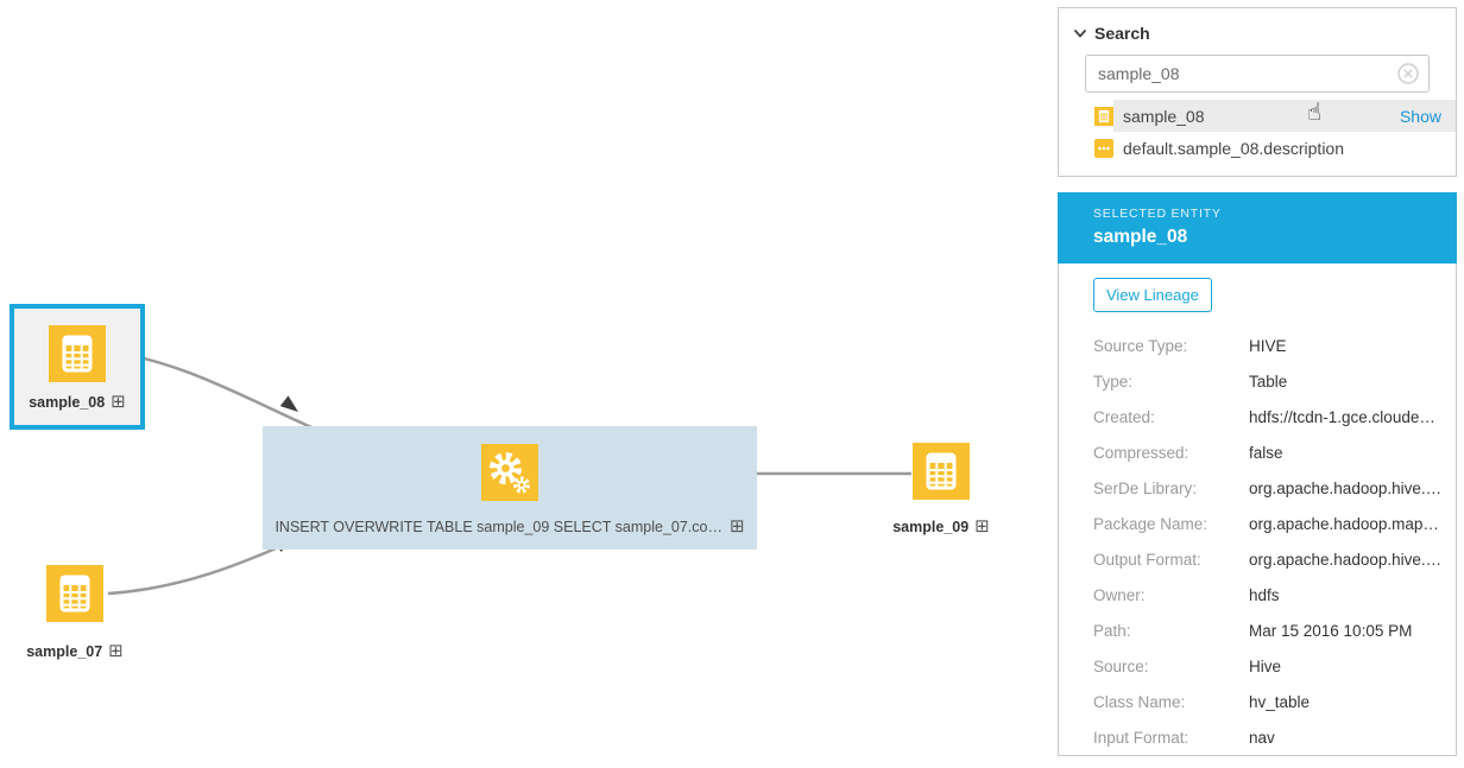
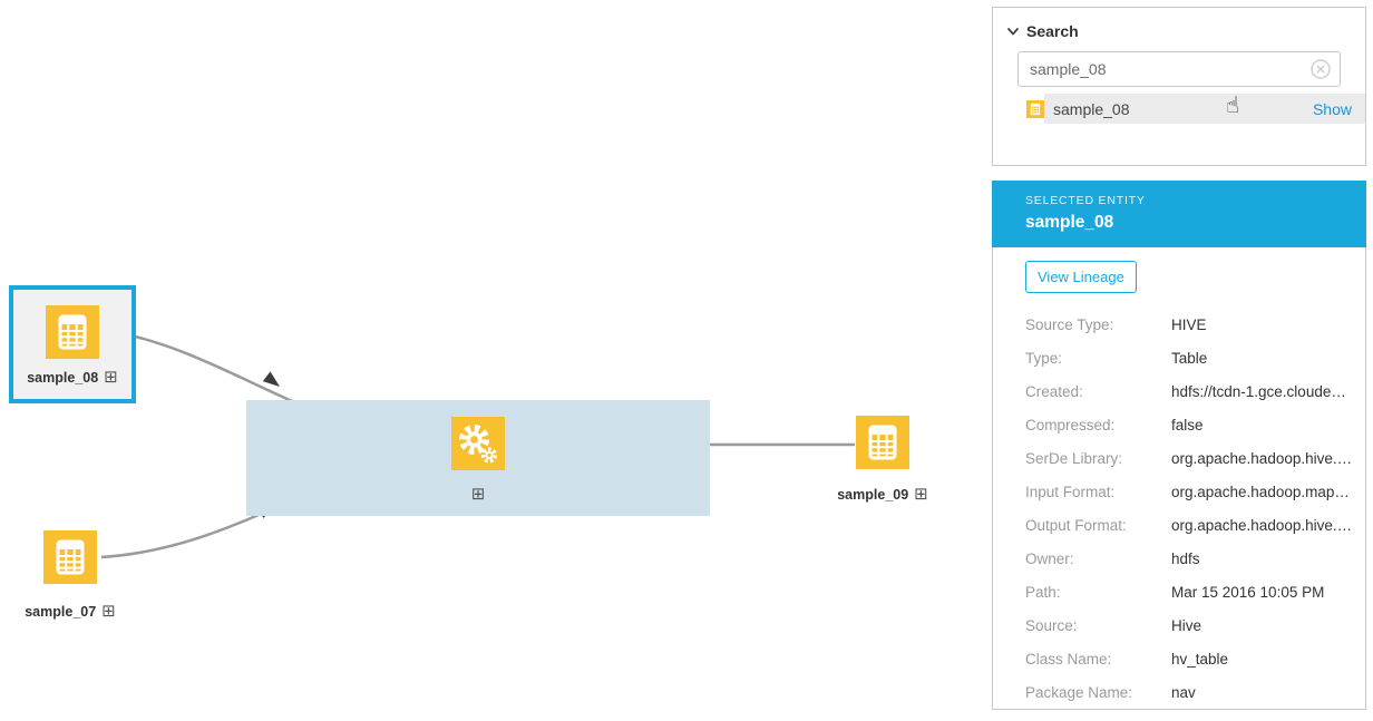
  sample_08
  ⊞
  sample_07
  ⊞
- INSERT OVERWRITE TABLE sample_09 SELECT sample_07.co…
  ⊞
  sample_09
  ⊞
  Search
  sample_08
  sample_08
  Show
- default.sample_08.description
  SELECTED ENTITY
  sample_08
  View Lineage
  Source Type:
  HIVE
  Type:
  Table
  Created:
  hdfs://tcdn-1.gce.cloude…
  Compressed:
  false
  SerDe Library:
  org.apache.hadoop.hive.…
- Package Name:
+ Input Format:
  org.apache.hadoop.map…
  Output Format:
  org.apache.hadoop.hive.…
  Owner:
  hdfs
  Path:
  Mar 15 2016 10:05 PM
  Source:
  Hive
  Class Name:
  hv_table
- Input Format:
+ Package Name:
  nav
  ☝
